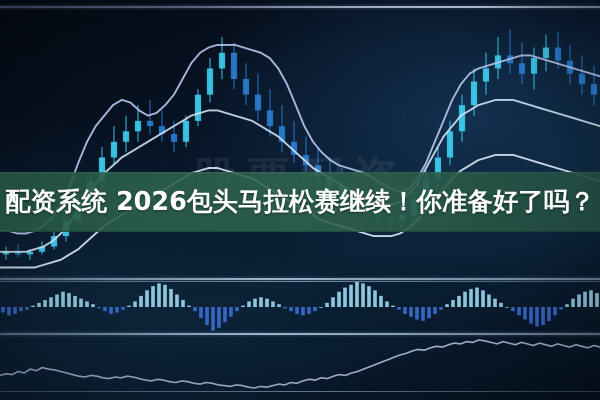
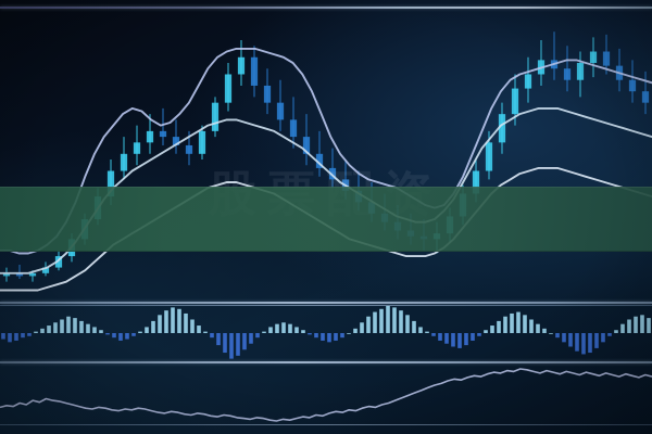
- 配资系统 2026包头马拉松赛继续！你准备好了吗？
